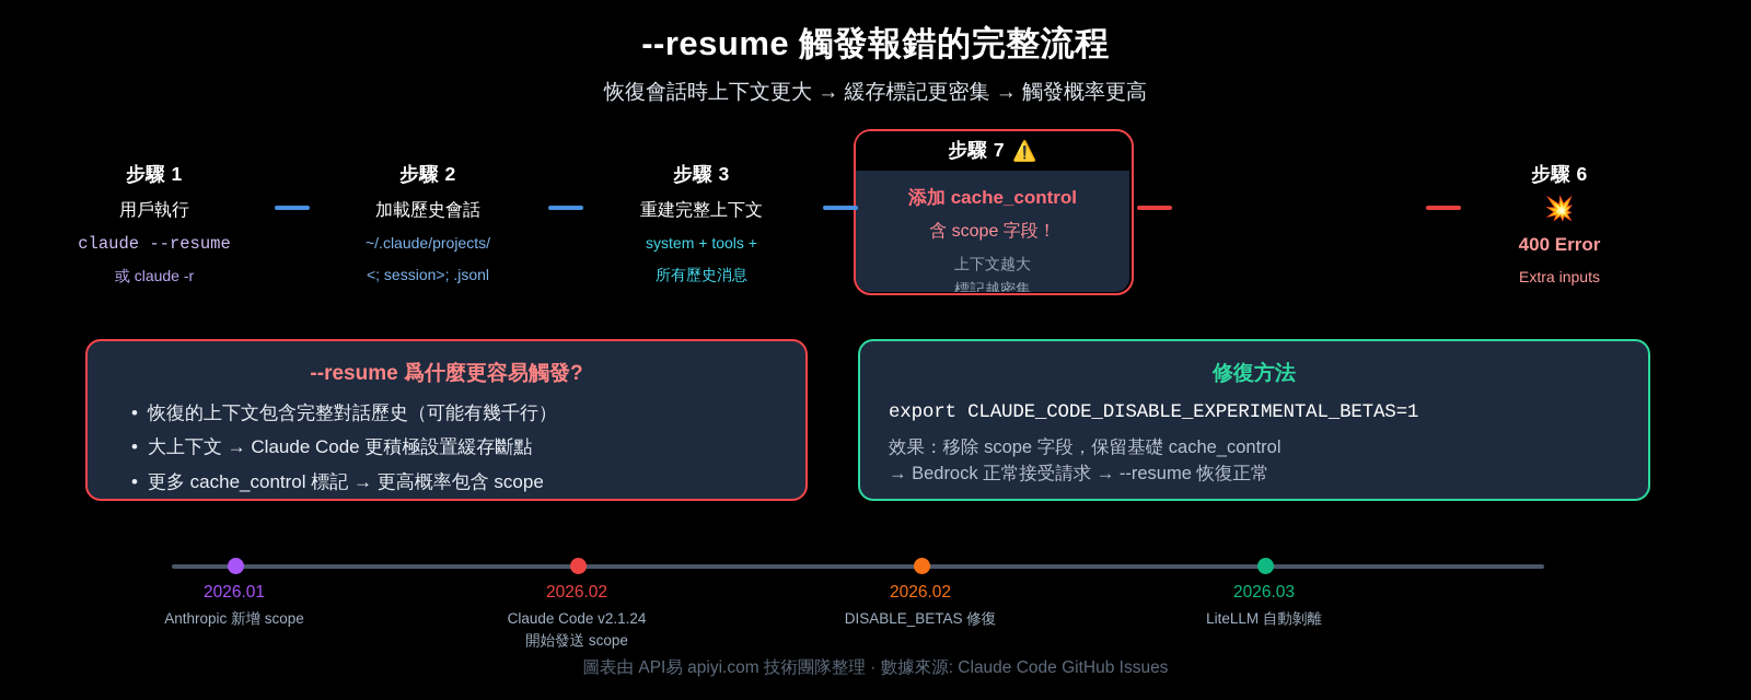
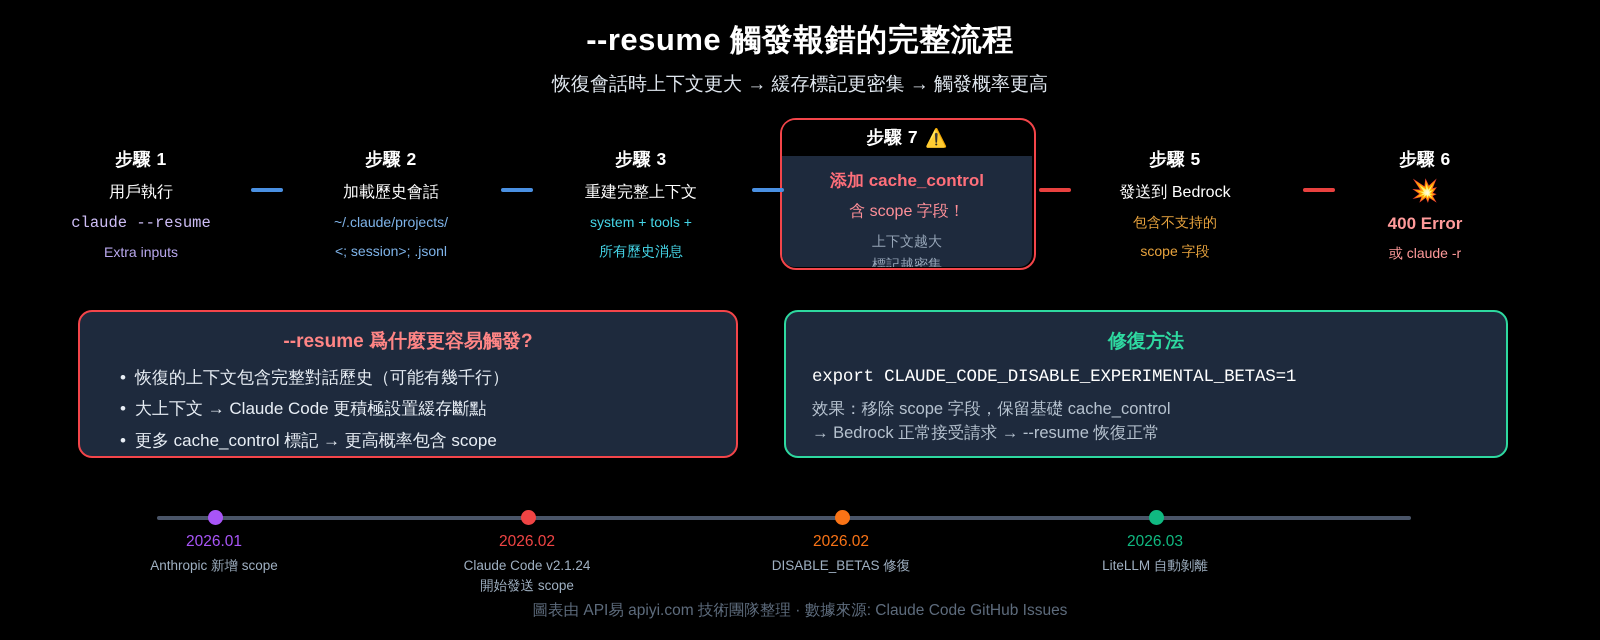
  --resume 觸發報錯的完整流程
  恢復會話時上下文更大 → 緩存標記更密集 → 觸發概率更高
  步驟 1
  用戶執行
  claude --resume
- 或 claude -r
+ Extra inputs
  步驟 2
  加載歷史會話
  ~/.claude/projects/
  <; session>; .jsonl
  步驟 3
  重建完整上下文
  system + tools +
  所有歷史消息
+ 步驟 5
+ 發送到 Bedrock
+ 包含不支持的
+ scope 字段
  步驟 6
  💥
  400 Error
- Extra inputs
+ 或 claude -r
  步驟 7
  ⚠️
  添加 cache_control
  含 scope 字段！
  上下文越大
  標記越密集
  --resume 爲什麼更容易觸發?
  恢復的上下文包含完整對話歷史（可能有幾千行）
  大上下文 → Claude Code 更積極設置緩存斷點
  更多 cache_control 標記 → 更高概率包含 scope
  修復方法
  export CLAUDE_CODE_DISABLE_EXPERIMENTAL_BETAS=1
  效果：移除 scope 字段，保留基礎 cache_control
  → Bedrock 正常接受請求 → --resume 恢復正常
  2026.01
  Anthropic 新增 scope
  2026.02
  Claude Code v2.1.24
  開始發送 scope
  2026.02
  DISABLE_BETAS 修復
  2026.03
  LiteLLM 自動剝離
  圖表由 API易 apiyi.com 技術團隊整理 · 數據來源: Claude Code GitHub Issues
